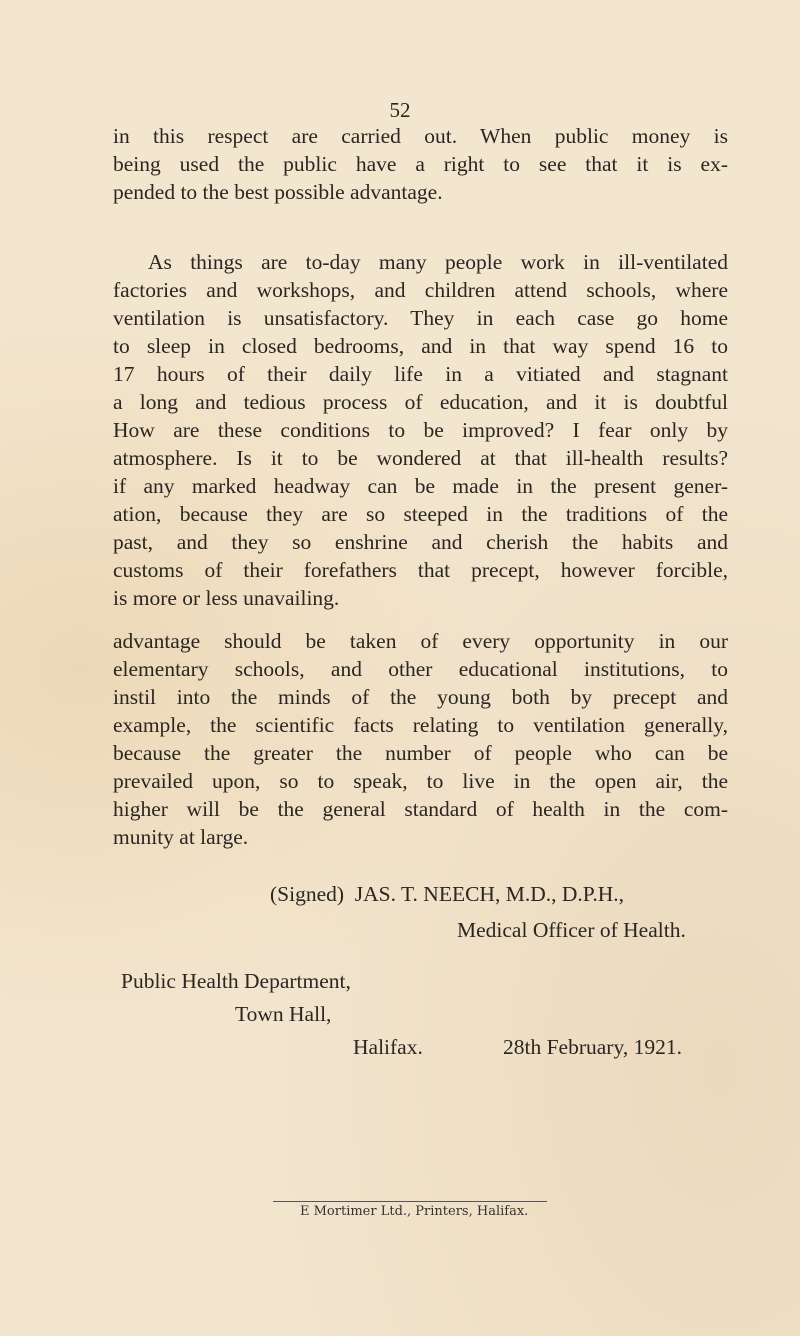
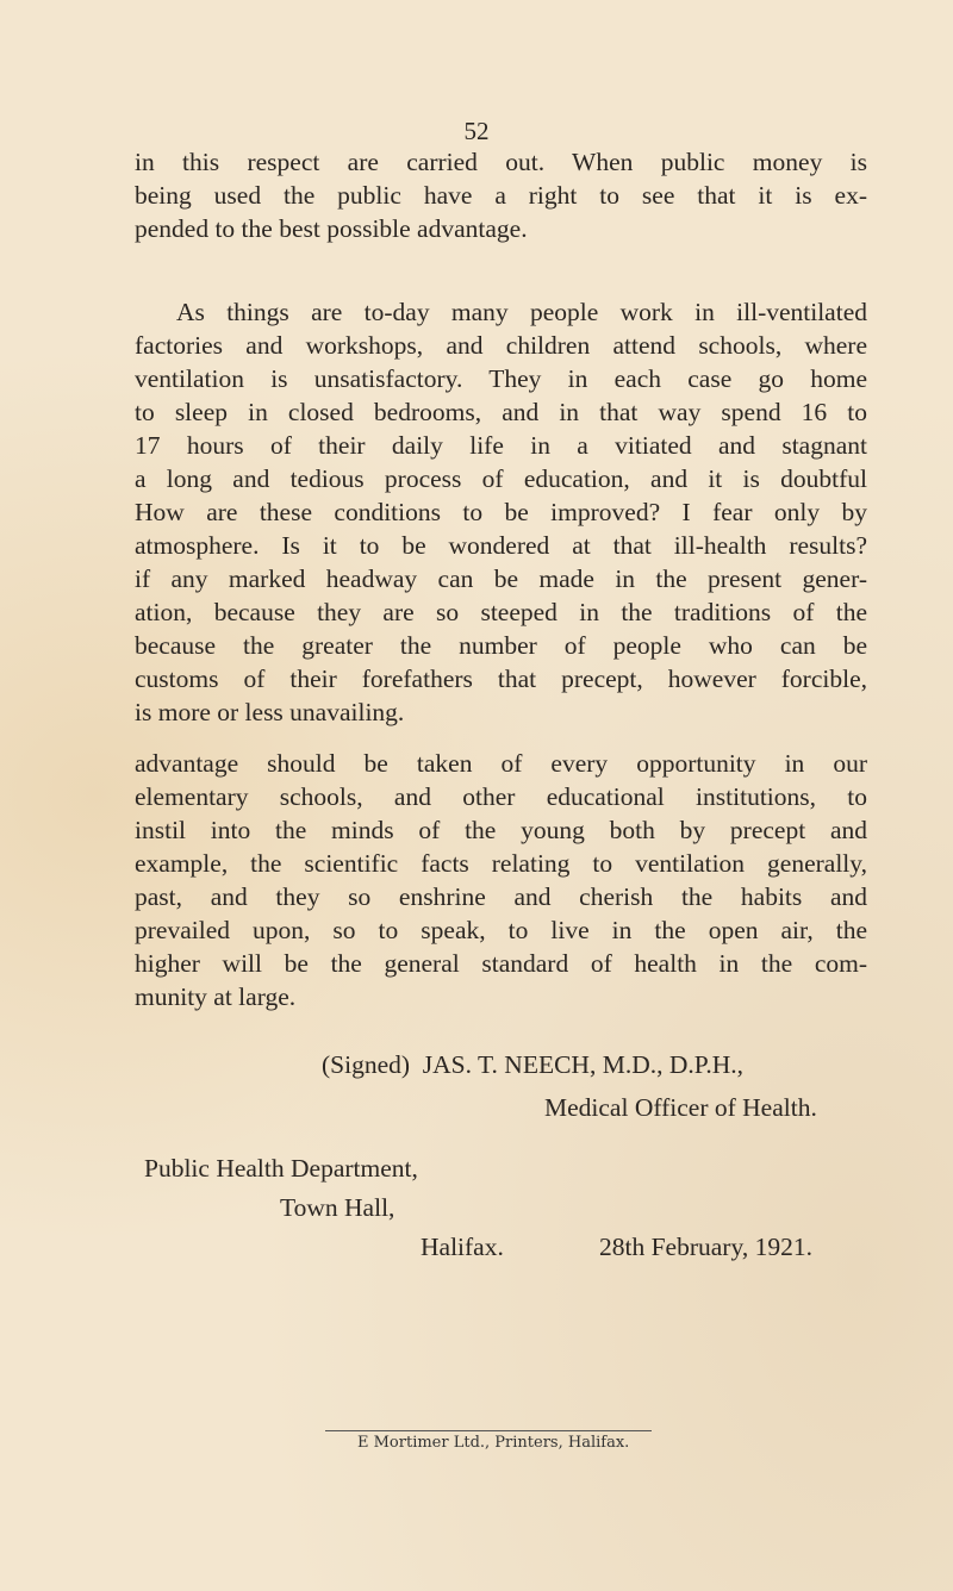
  52
  in this respect are carried out. When public money is
  being used the public have a right to see that it is ex-
  pended to the best possible advantage.
  As things are to-day many people work in ill-ventilated
  factories and workshops, and children attend schools, where
  ventilation is unsatisfactory. They in each case go home
  to sleep in closed bedrooms, and in that way spend 16 to
  17 hours of their daily life in a vitiated and stagnant
  a long and tedious process of education, and it is doubtful
  How are these conditions to be improved? I fear only by
  atmosphere. Is it to be wondered at that ill-health results?
  if any marked headway can be made in the present gener-
  ation, because they are so steeped in the traditions of the
- past, and they so enshrine and cherish the habits and
+ because the greater the number of people who can be
  customs of their forefathers that precept, however forcible,
  is more or less unavailing.
  advantage should be taken of every opportunity in our
  elementary schools, and other educational institutions, to
  instil into the minds of the young both by precept and
  example, the scientific facts relating to ventilation generally,
- because the greater the number of people who can be
+ past, and they so enshrine and cherish the habits and
  prevailed upon, so to speak, to live in the open air, the
  higher will be the general standard of health in the com-
  munity at large.
  (Signed) JAS. T. NEECH, M.D., D.P.H.,
  Medical Officer of Health.
  Public Health Department,
  Town Hall,
  Halifax.
  28th February, 1921.
  E Mortimer Ltd., Printers, Halifax.
